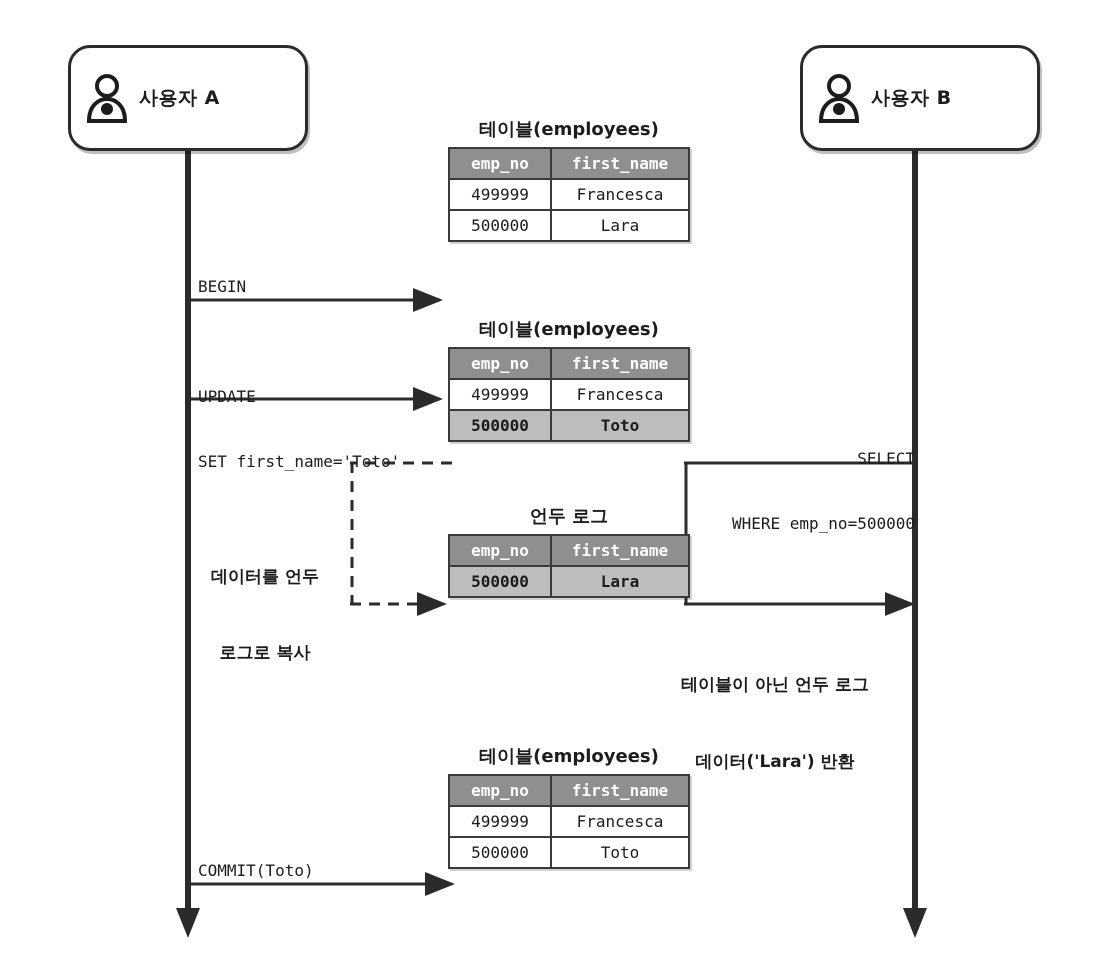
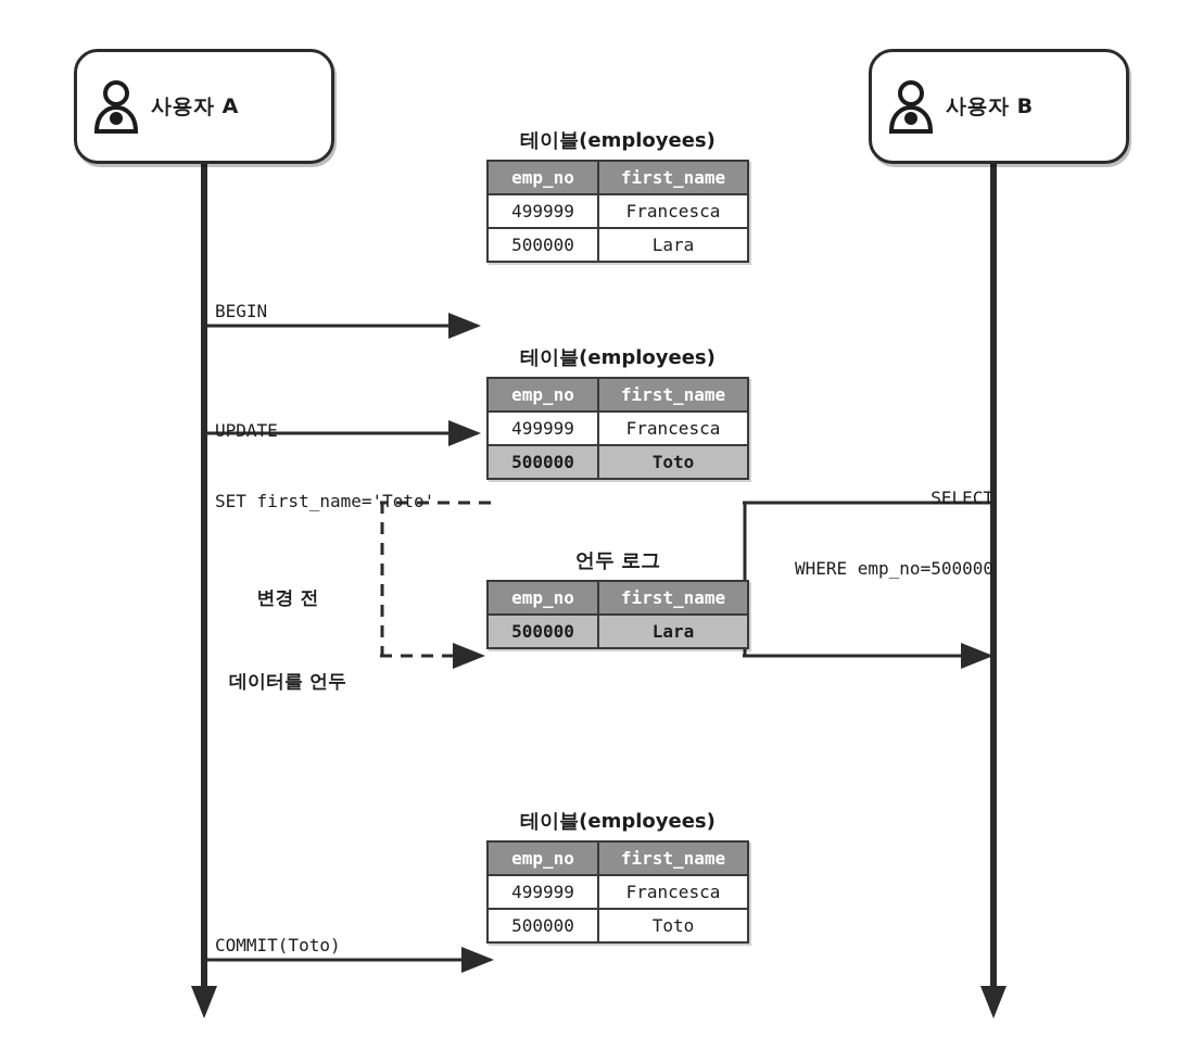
  사용자 A
  사용자 B
  테이블(employees)
  emp_no	first_name
  499999	Francesca
  500000	Lara
  테이블(employees)
  emp_no	first_name
  499999	Francesca
  500000	Toto
  언두 로그
  emp_no	first_name
  500000	Lara
  테이블(employees)
  emp_no	first_name
  499999	Francesca
  500000	Toto
  BEGIN
  UPDATE
  SET first_name='Toto'
  SELECT
  WHERE emp_no=500000
  COMMIT(Toto)
+ 변경 전
  데이터를 언두
- 로그로 복사
- 테이블이 아닌 언두 로그
- 데이터('Lara') 반환
